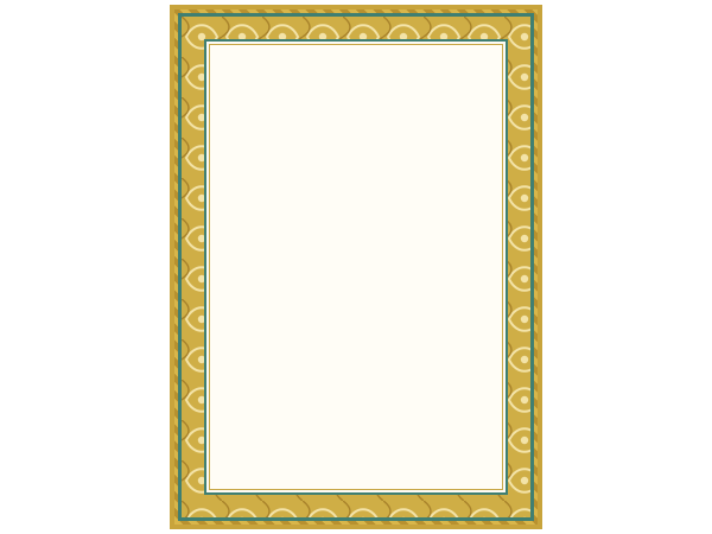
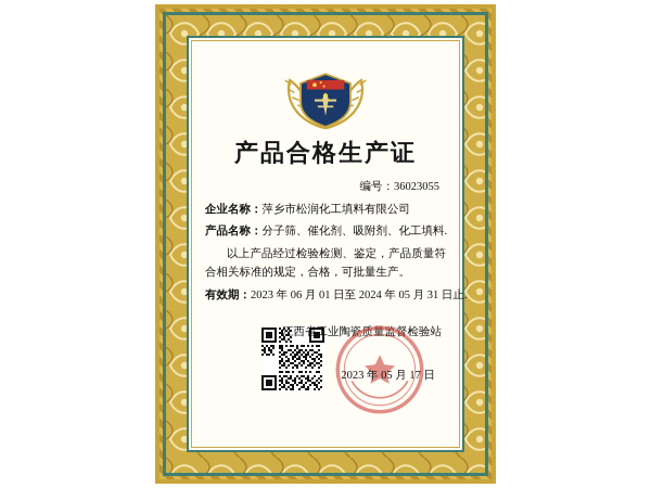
+ 产品合格生产证
+ 编号：36023055
+ 企业名称：萍乡市松润化工填料有限公司
+ 产品名称：分子筛、催化剂、吸附剂、化工填料.
+ 以上产品经过检验检测、鉴定，产品质量符合相关标准的规定，合格，可批量生产。
+ 有效期：2023 年 06 月 01 日至 2024 年 05 月 31 日止.
+ 江西省工业陶瓷质量监督检验站
+ 2023 年 05 月 17 日
